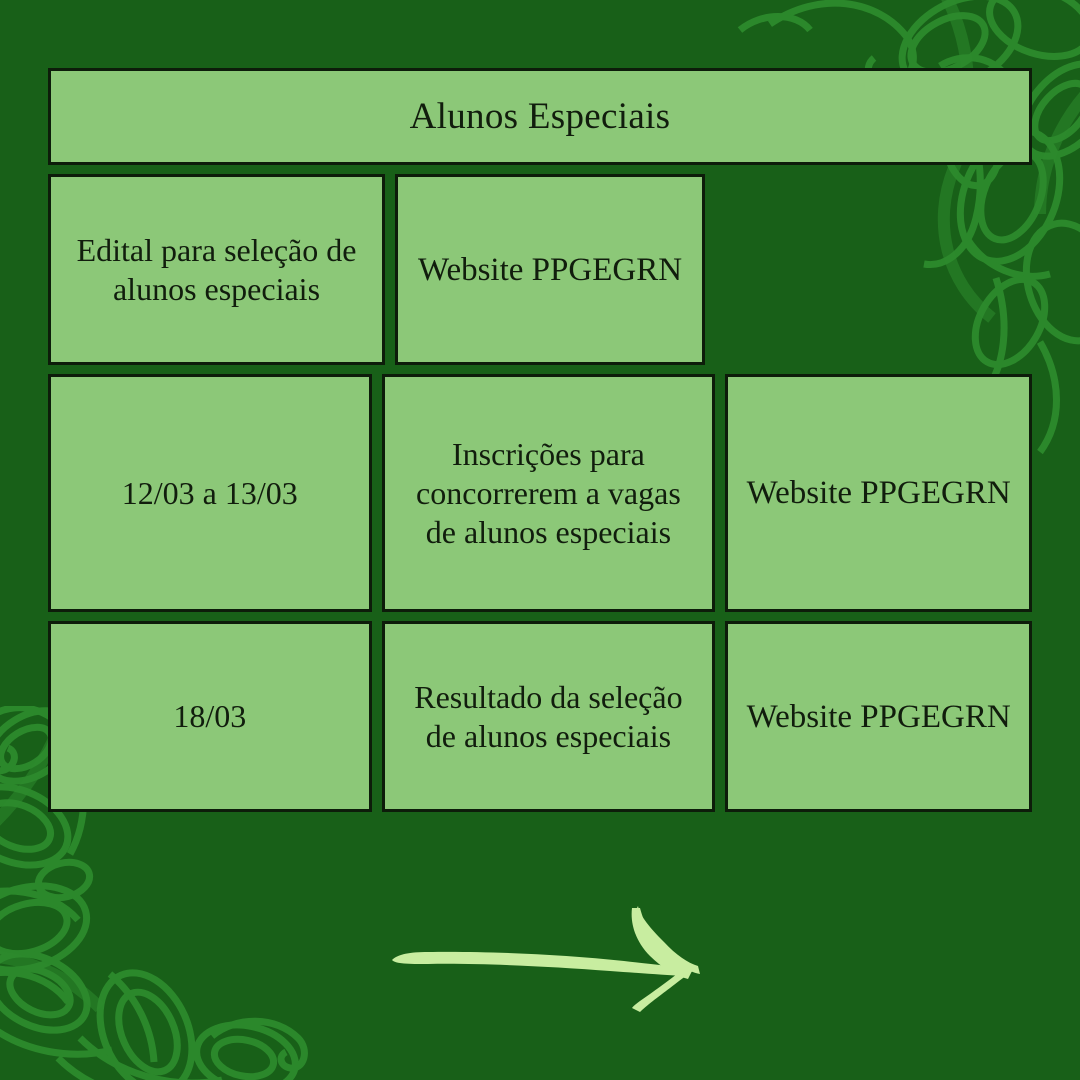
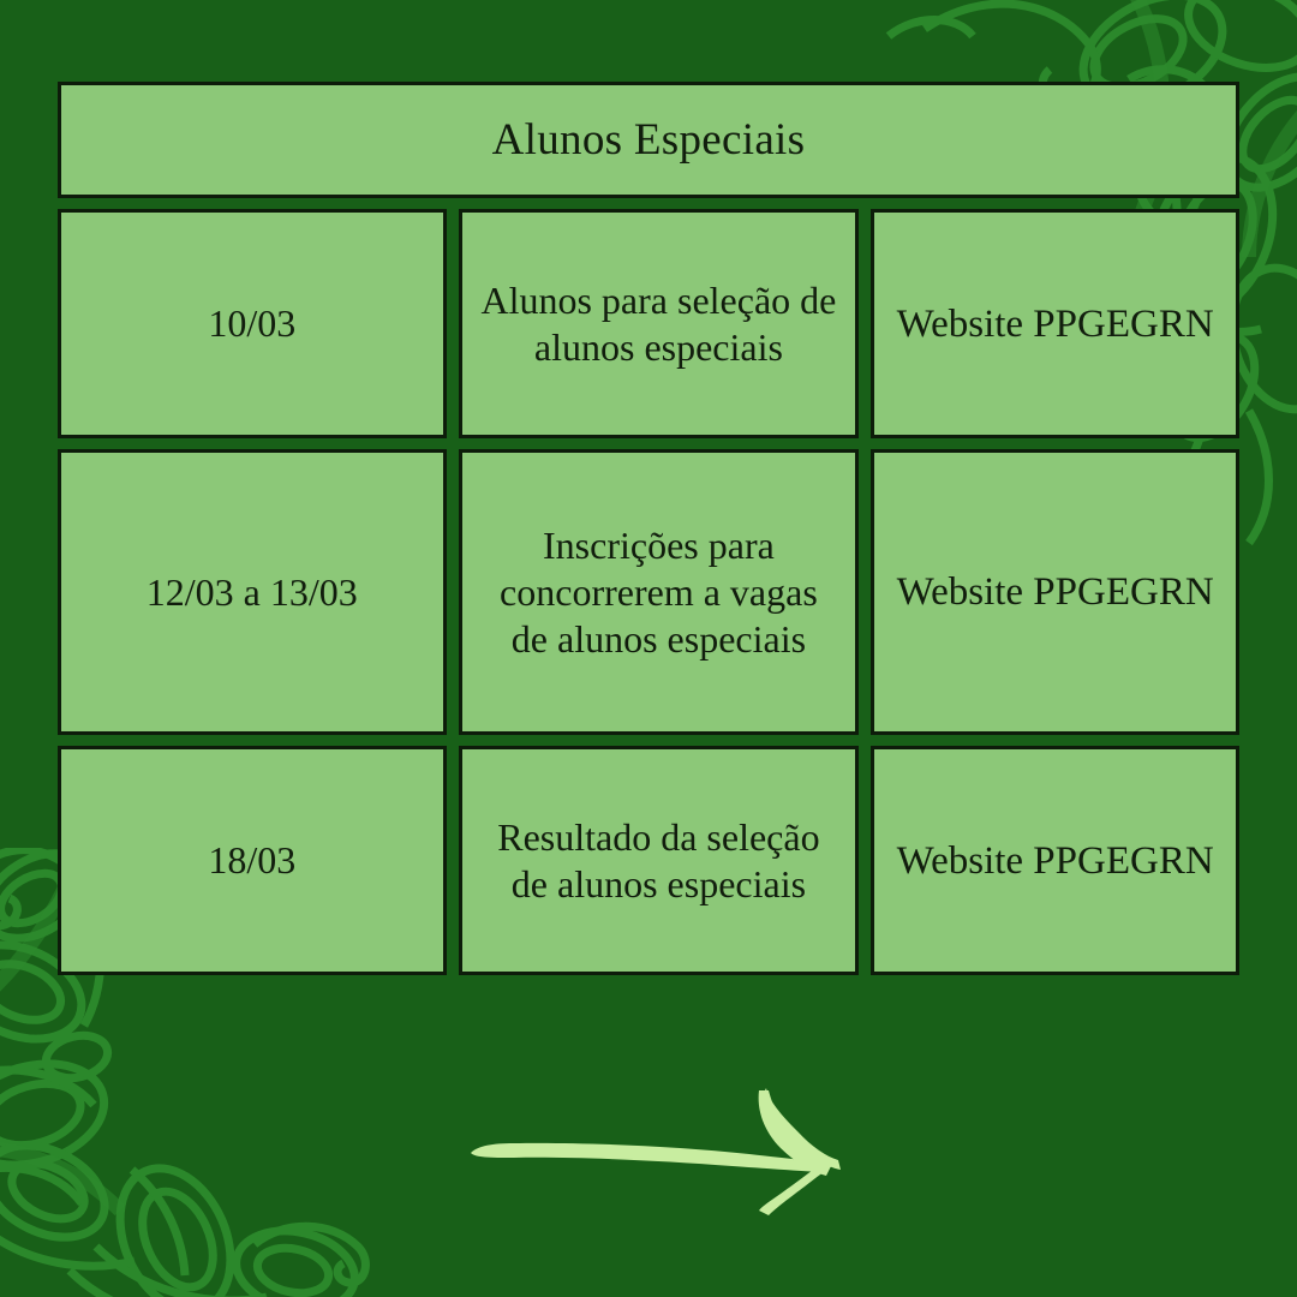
  Alunos Especiais
+ 10/03
- Edital para seleção de alunos especiais
+ Alunos para seleção de alunos especiais
  Website PPGEGRN
  12/03 a 13/03
  Inscrições para concorrerem a vagas de alunos especiais
  Website PPGEGRN
  18/03
  Resultado da seleção de alunos especiais
  Website PPGEGRN
